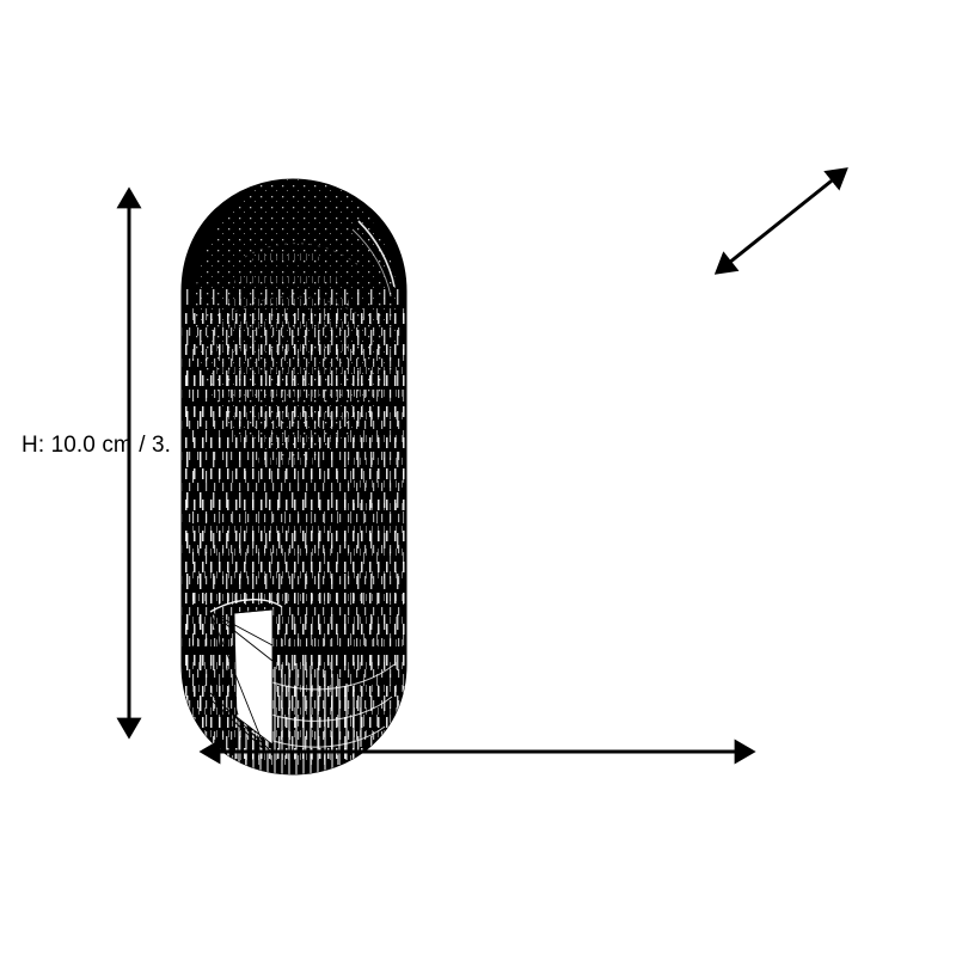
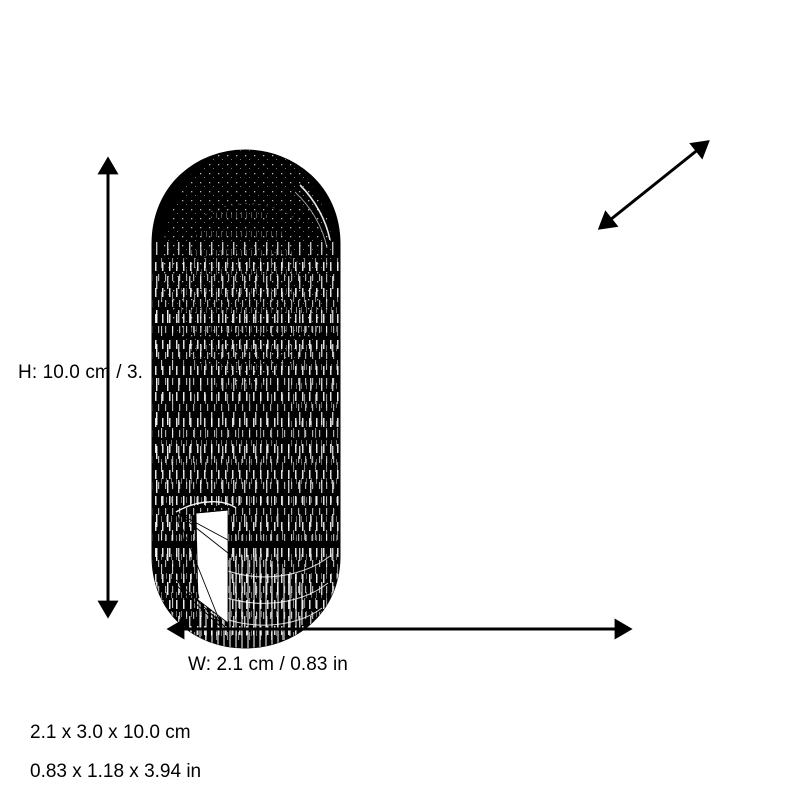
  H: 10.0 cm / 3.
+ W: 2.1 cm / 0.83 in
+ 2.1 x 3.0 x 10.0 cm
+ 0.83 x 1.18 x 3.94 in
